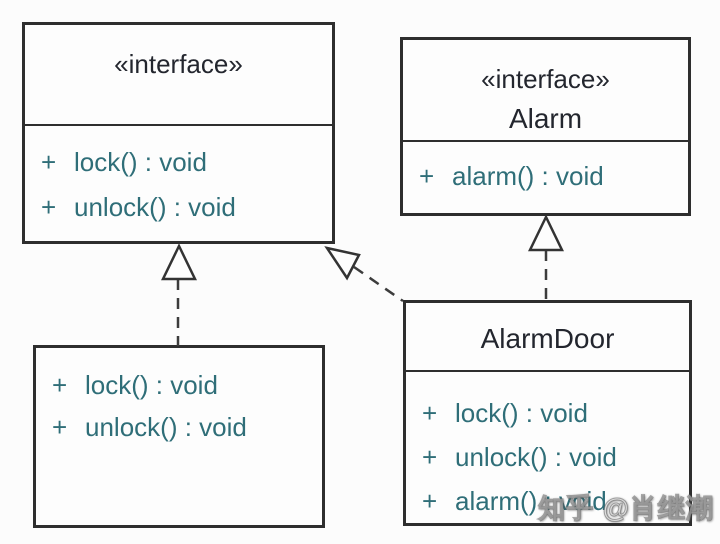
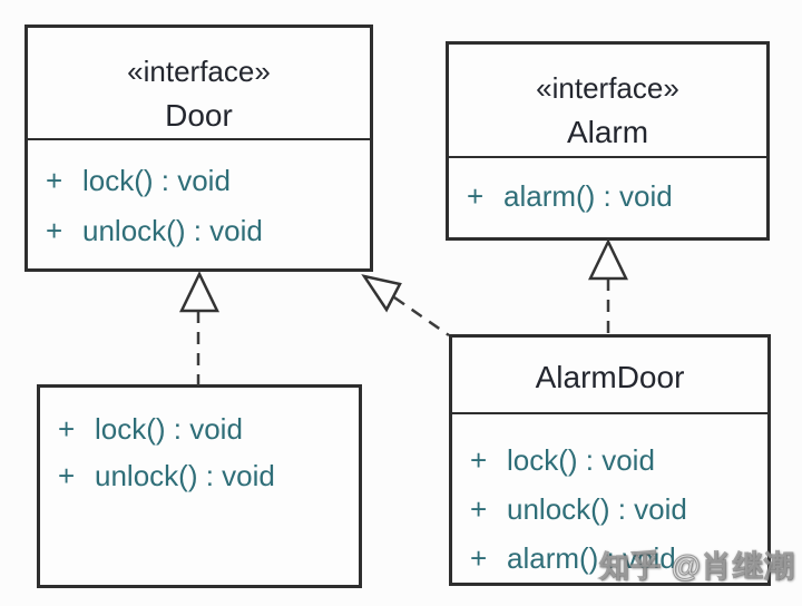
  «interface»
+ Door
  +
  lock() : void
  +
  unlock() : void
  «interface»
  Alarm
  +
  alarm() : void
  +
  lock() : void
  +
  unlock() : void
  AlarmDoor
  +
  lock() : void
  +
  unlock() : void
  +
  alarm() : void
  知乎 @肖继潮
